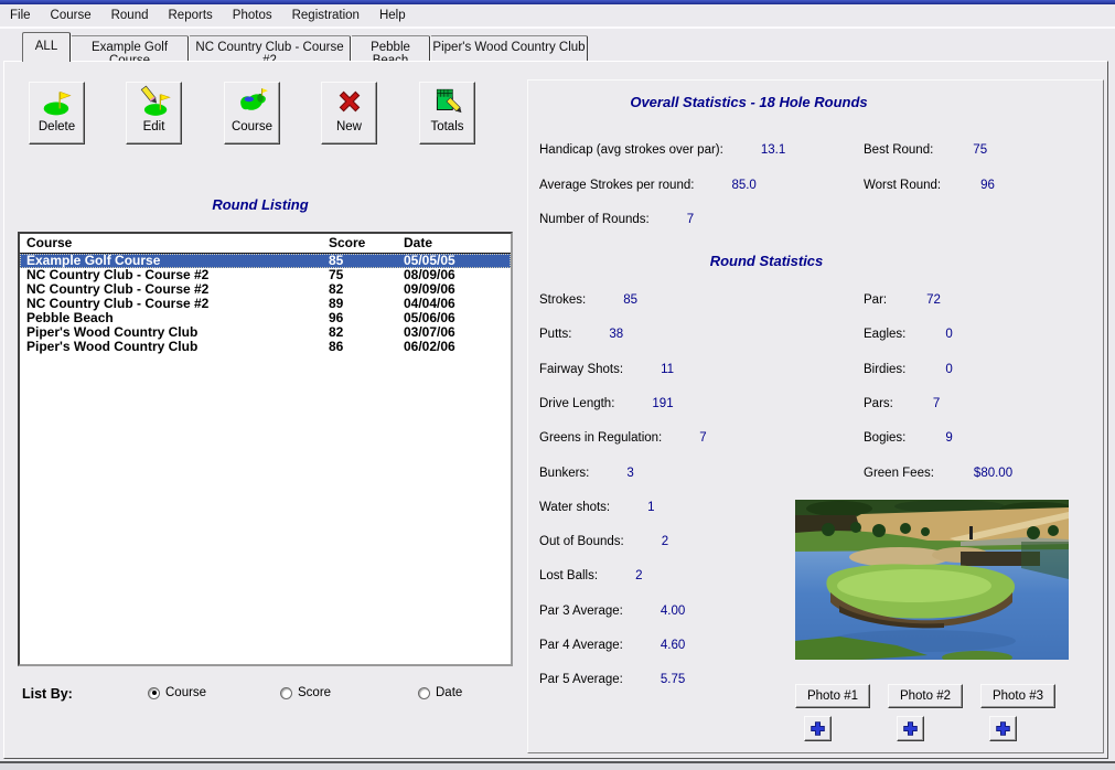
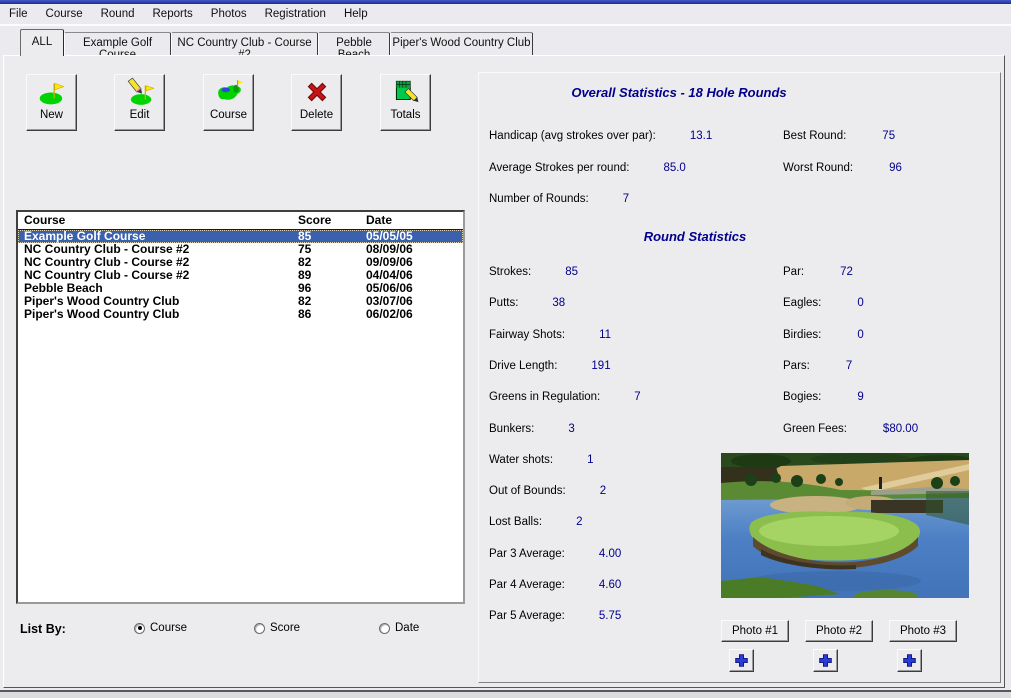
  File
  Course
  Round
  Reports
  Photos
  Registration
  Help
  ALL
  NC Country Club - Course
  Piper's Wood Country Club
- Delete
+ New
  Edit
  Course
- New
+ Delete
  Totals
- Round Listing
  Course
  Score
  Date
  Example Golf Course
  85
  05/05/05
  NC Country Club - Course #2
  75
  08/09/06
  NC Country Club - Course #2
  82
  09/09/06
  NC Country Club - Course #2
  89
  04/04/06
  Pebble Beach
  96
  05/06/06
  Piper's Wood Country Club
  82
  03/07/06
  Piper's Wood Country Club
  86
  06/02/06
  List By:
  Course
  Score
  Date
  Overall Statistics - 18 Hole Rounds
  Handicap (avg strokes over par): 13.1
  Average Strokes per round: 85.0
  Number of Rounds: 7
  Best Round: 75
  Worst Round: 96
  Round Statistics
  Strokes: 85
  Putts: 38
  Fairway Shots: 11
  Drive Length: 191
  Greens in Regulation: 7
  Bunkers: 3
  Water shots: 1
  Out of Bounds: 2
  Lost Balls: 2
  Par 3 Average: 4.00
  Par 4 Average: 4.60
  Par 5 Average: 5.75
  Par: 72
  Eagles: 0
  Birdies: 0
  Pars: 7
  Bogies: 9
  Green Fees: $80.00
  Photo #1
  Photo #2
  Photo #3
